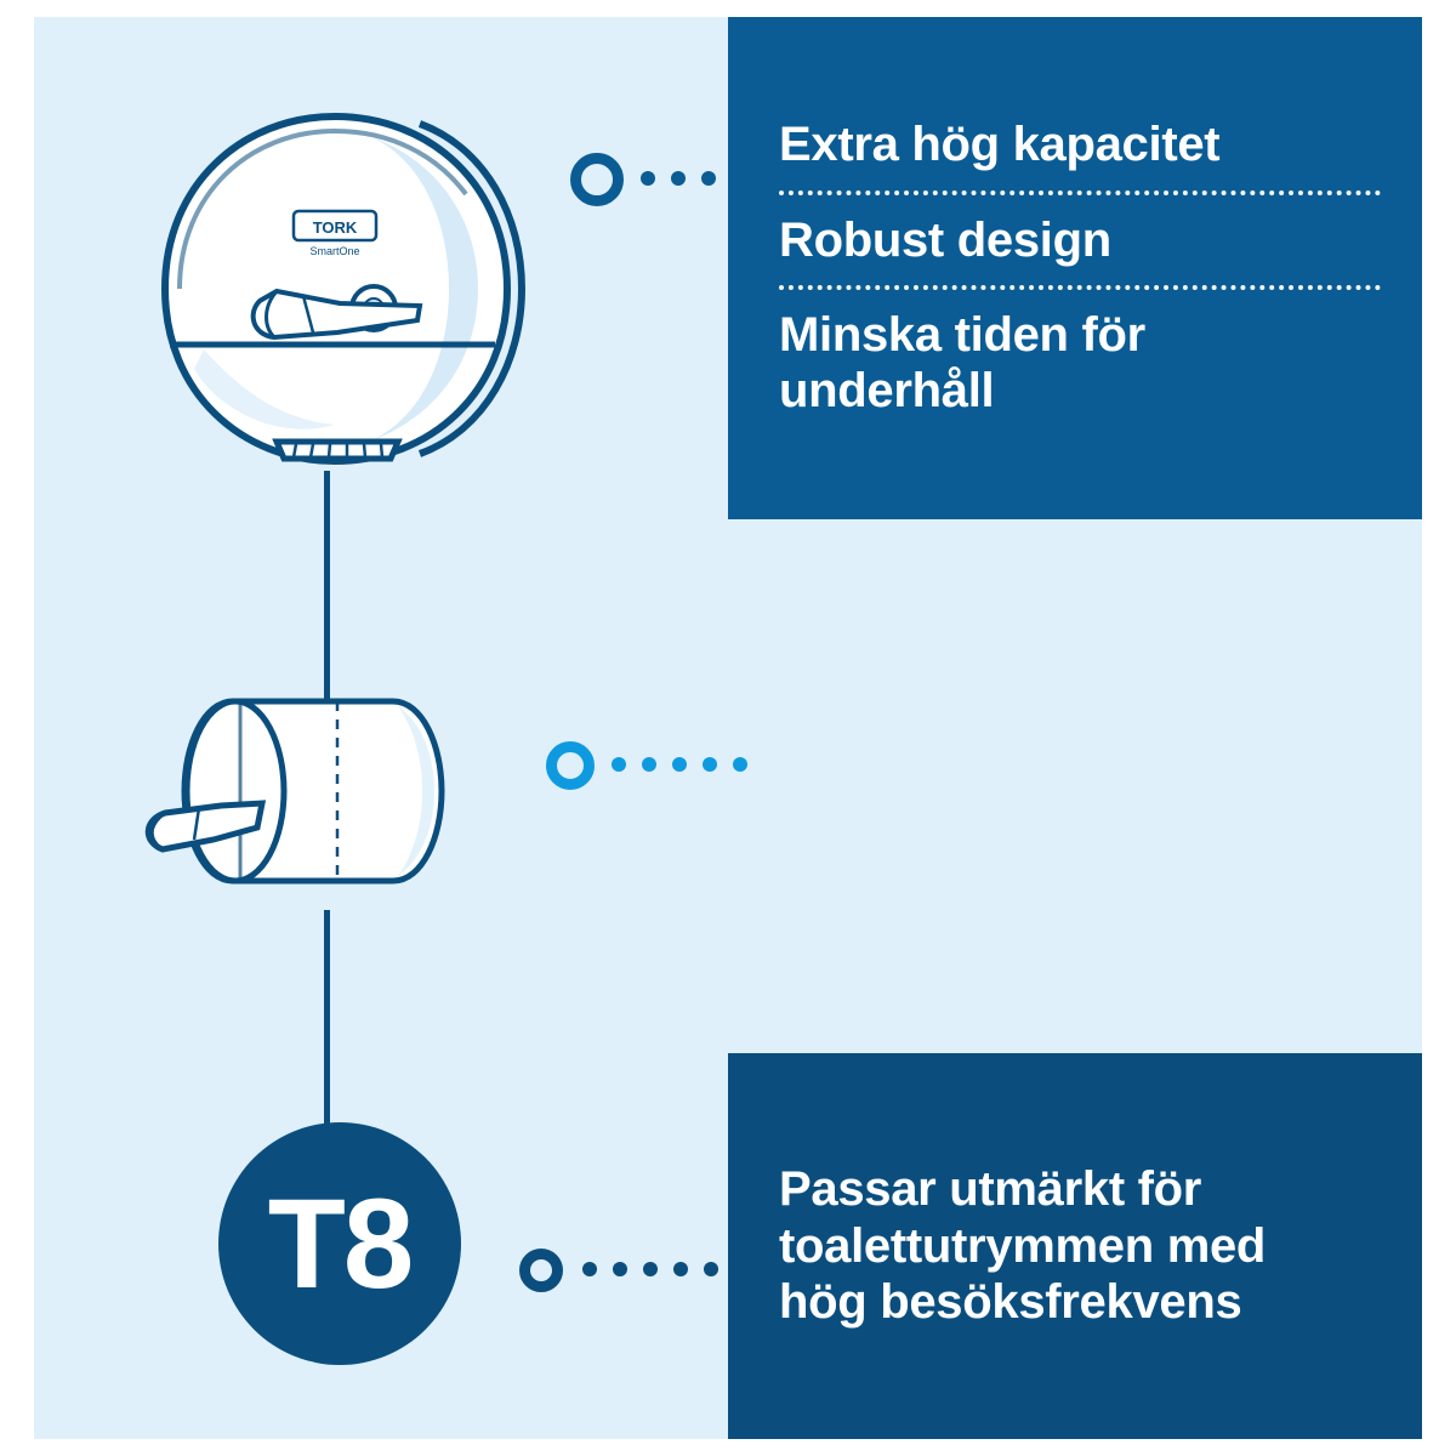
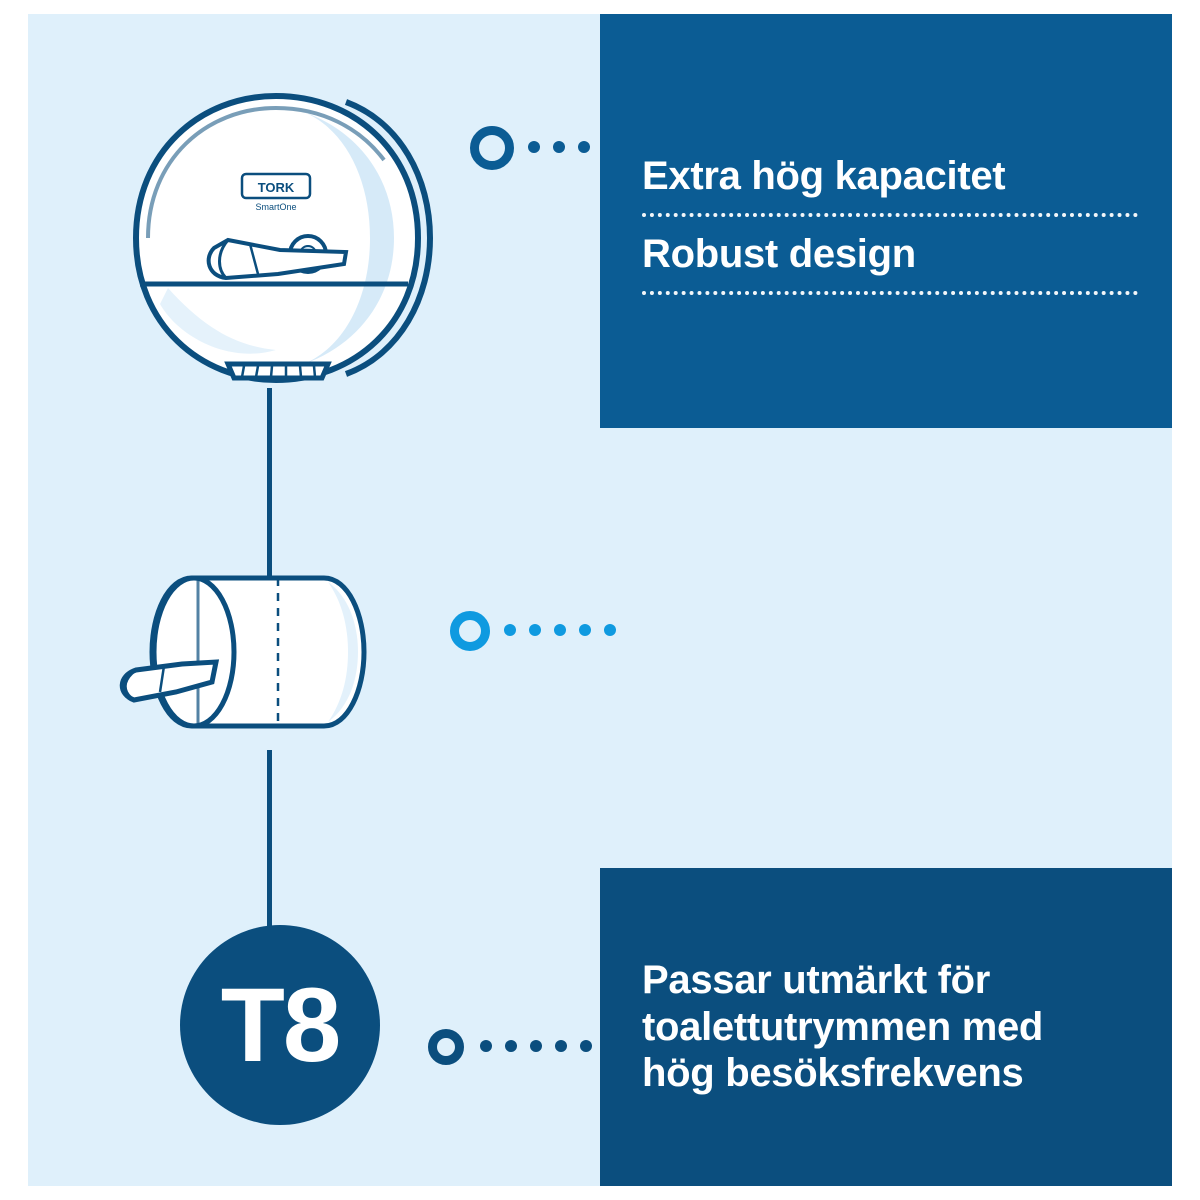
  TORK
  SmartOne
  T8
  Extra hög kapacitet
  Robust design
- Minska tiden för
- underhåll
  Passar utmärkt för
  toalettutrymmen med
  hög besöksfrekvens
